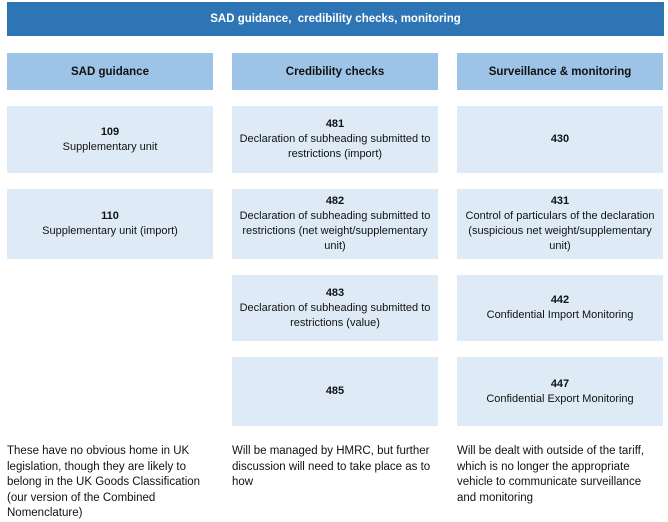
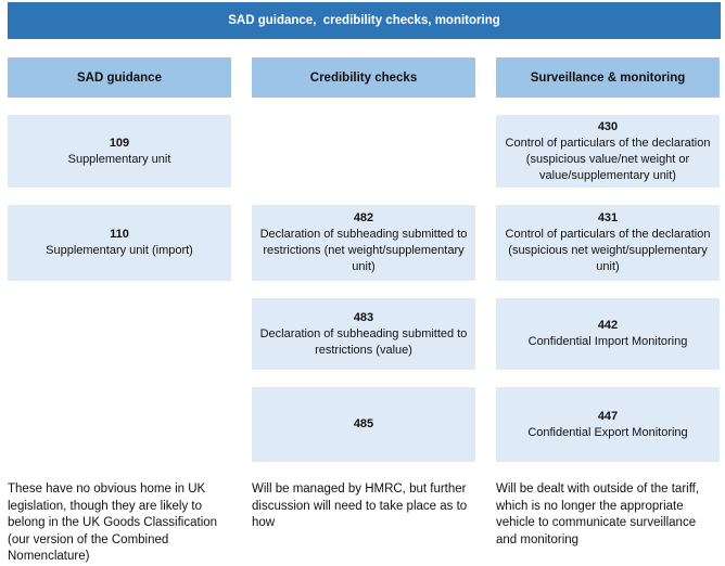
  SAD guidance, credibility checks, monitoring
  SAD guidance
  Credibility checks
  Surveillance & monitoring
  109
  Supplementary unit
  110
  Supplementary unit (import)
- 481
- Declaration of subheading submitted to restrictions (import)
  482
  Declaration of subheading submitted to restrictions (net weight/supplementary unit)
  483
  Declaration of subheading submitted to restrictions (value)
  485
  430
+ Control of particulars of the declaration (suspicious value/net weight or value/supplementary unit)
  431
  Control of particulars of the declaration (suspicious net weight/supplementary unit)
  442
  Confidential Import Monitoring
  447
  Confidential Export Monitoring
  These have no obvious home in UK legislation, though they are likely to belong in the UK Goods Classification (our version of the Combined Nomenclature)
  Will be managed by HMRC, but further discussion will need to take place as to how
  Will be dealt with outside of the tariff, which is no longer the appropriate vehicle to communicate surveillance and monitoring
